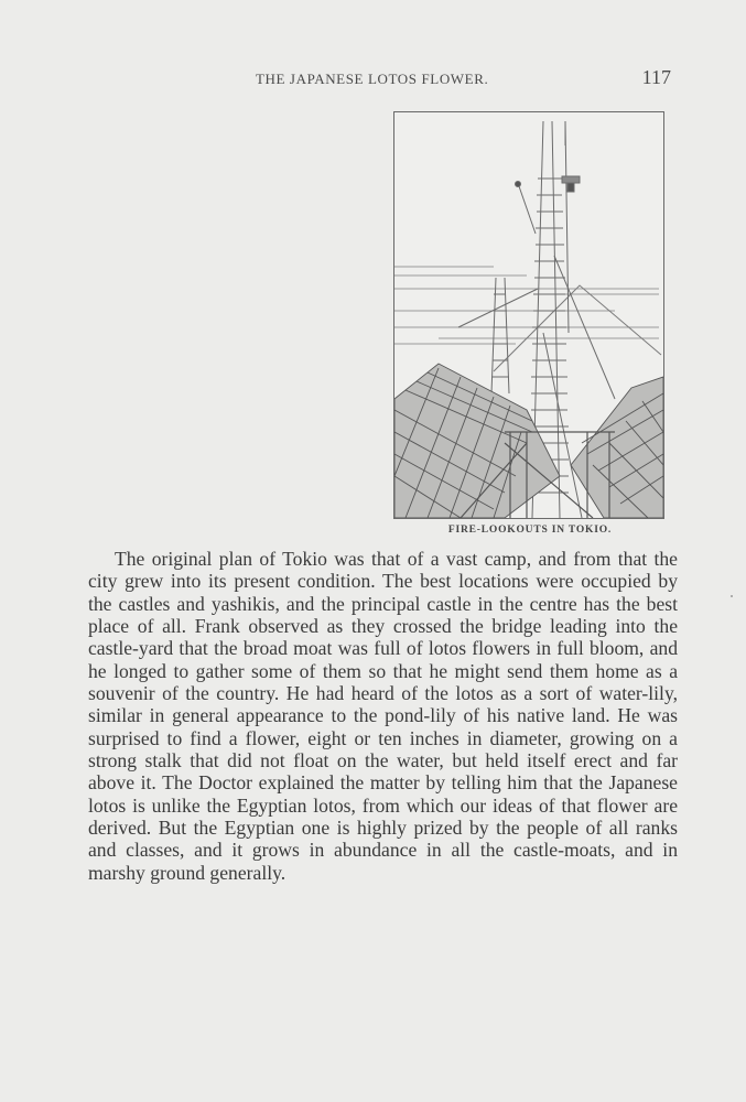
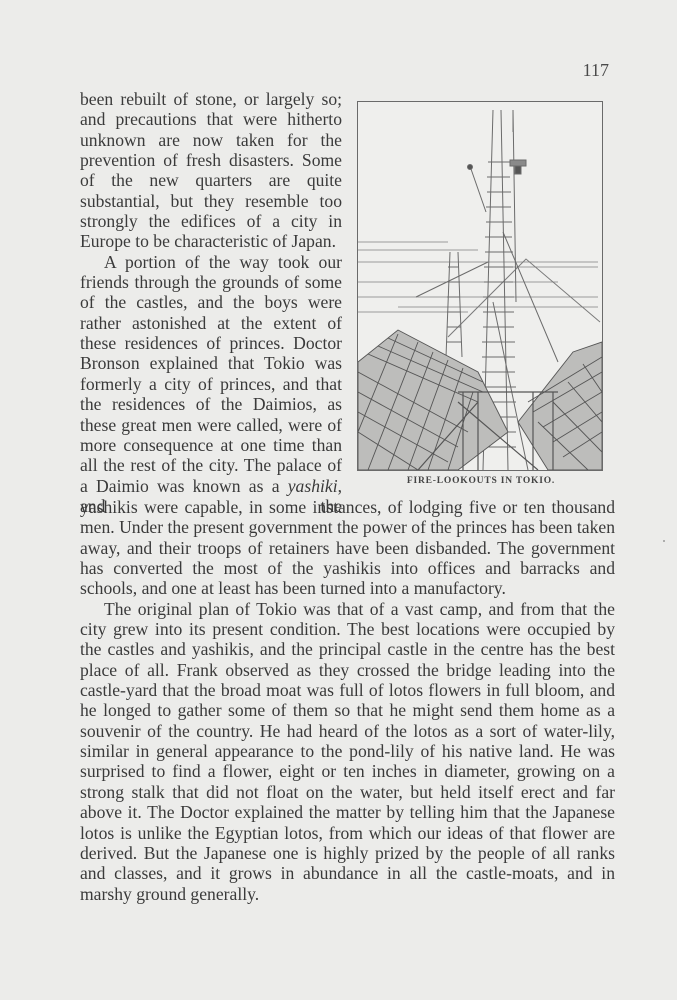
- THE JAPANESE LOTOS FLOWER.
  117
+ been rebuilt of stone, or largely so; and precautions that were hitherto unknown are now taken for the prevention of fresh disasters. Some of the new quarters are quite substantial, but they resemble too strongly the edifices of a city in Europe to be characteristic of Japan.
+ A portion of the way took our friends through the grounds of some of the castles, and the boys were rather astonished at the extent of these residences of princes. Doctor Bronson explained that Tokio was formerly a city of princes, and that the residences of the Daimios, as these great men were called, were of more consequence at one time than all the rest of the city. The palace of a Daimio was known as a yashiki, and the
  FIRE-LOOKOUTS IN TOKIO.
+ yashikis were capable, in some instances, of lodging five or ten thousand men. Under the present government the power of the princes has been taken away, and their troops of retainers have been disbanded. The government has converted the most of the yashikis into offices and barracks and schools, and one at least has been turned into a manufactory.
- The original plan of Tokio was that of a vast camp, and from that the city grew into its present condition. The best locations were occupied by the castles and yashikis, and the principal castle in the centre has the best place of all. Frank observed as they crossed the bridge leading into the castle-yard that the broad moat was full of lotos flowers in full bloom, and he longed to gather some of them so that he might send them home as a souvenir of the country. He had heard of the lotos as a sort of water-lily, similar in general appearance to the pond-lily of his native land. He was surprised to find a flower, eight or ten inches in diameter, growing on a strong stalk that did not float on the water, but held itself erect and far above it. The Doctor explained the matter by telling him that the Japanese lotos is unlike the Egyptian lotos, from which our ideas of that flower are derived. But the Egyptian one is highly prized by the people of all ranks and classes, and it grows in abundance in all the castle-moats, and in marshy ground generally.
+ The original plan of Tokio was that of a vast camp, and from that the city grew into its present condition. The best locations were occupied by the castles and yashikis, and the principal castle in the centre has the best place of all. Frank observed as they crossed the bridge leading into the castle-yard that the broad moat was full of lotos flowers in full bloom, and he longed to gather some of them so that he might send them home as a souvenir of the country. He had heard of the lotos as a sort of water-lily, similar in general appearance to the pond-lily of his native land. He was surprised to find a flower, eight or ten inches in diameter, growing on a strong stalk that did not float on the water, but held itself erect and far above it. The Doctor explained the matter by telling him that the Japanese lotos is unlike the Egyptian lotos, from which our ideas of that flower are derived. But the Japanese one is highly prized by the people of all ranks and classes, and it grows in abundance in all the castle-moats, and in marshy ground generally.
